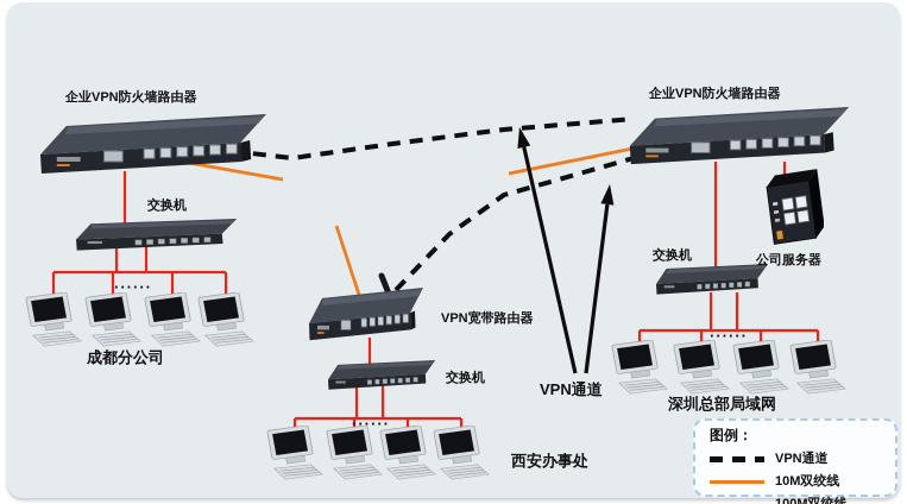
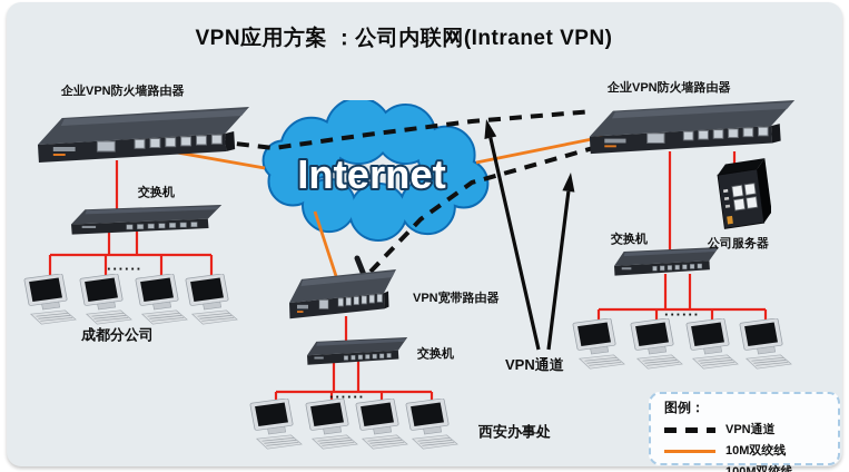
+ VPN应用方案 ：公司内联网(Intranet VPN)
+ Internet
  企业VPN防火墙路由器
  交换机
  ······
  成都分公司
  VPN宽带路由器
  交换机
  ······
  西安办事处
  企业VPN防火墙路由器
  公司服务器
  交换机
  ······
- 深圳总部局域网
  VPN通道
  图例：
  VPN通道
  10M双绞线
